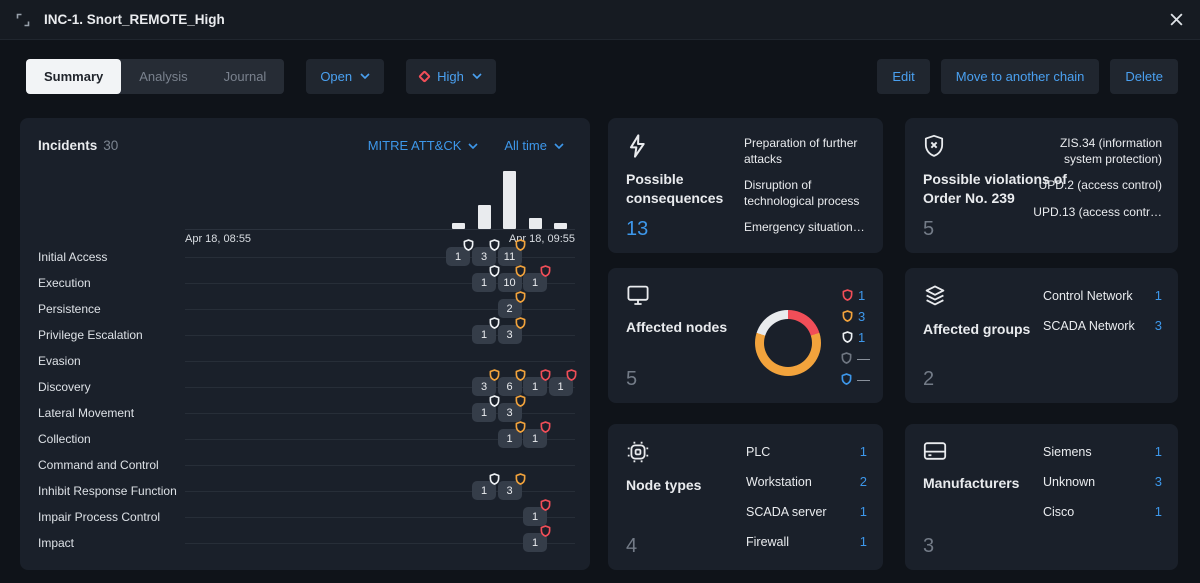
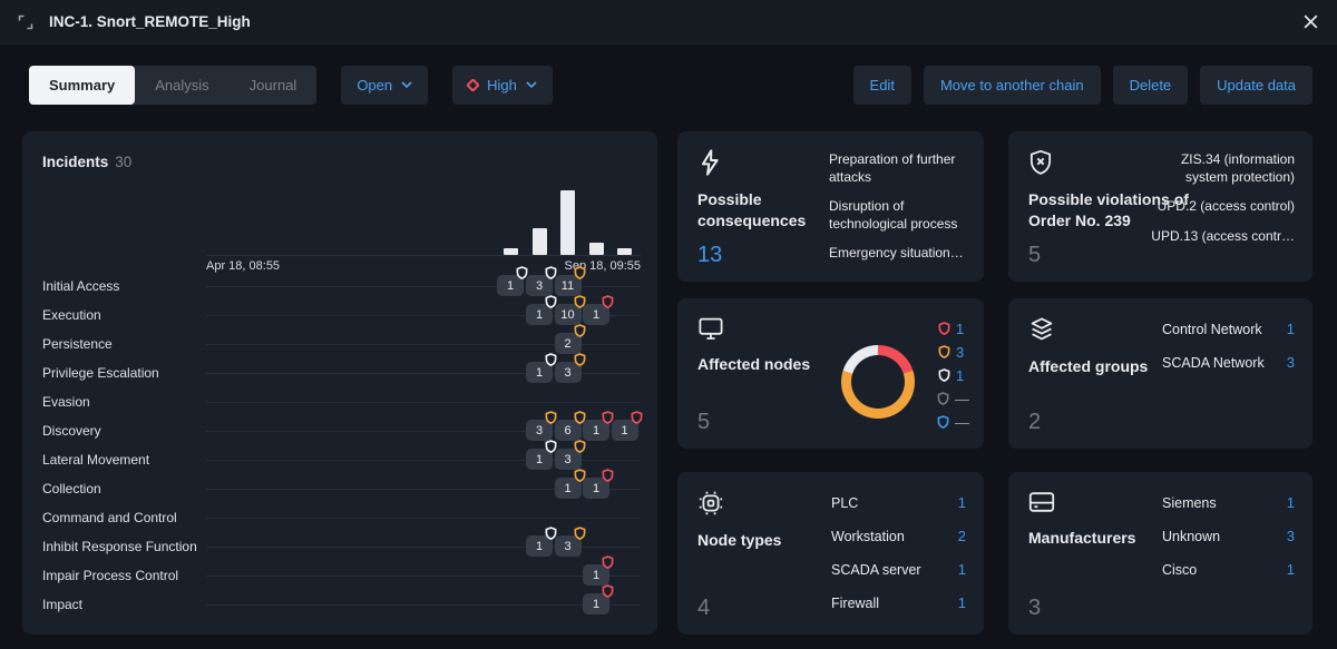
  INC-1. Snort_REMOTE_High
  Summary
  Analysis
  Journal
  Open
  High
  Edit
  Move to another chain
  Delete
+ Update data
  Incidents
  30
- MITRE ATT&CK
- All time
  Apr 18, 08:55
- Apr 18, 09:55
+ Sep 18, 09:55
  Initial Access
  1
  3
  11
  Execution
  1
  10
  1
  Persistence
  2
  Privilege Escalation
  1
  3
  Evasion
  Discovery
  3
  6
  1
  1
  Lateral Movement
  1
  3
  Collection
  1
  1
  Command and Control
  Inhibit Response Function
  1
  3
  Impair Process Control
  1
  Impact
  1
  Possible consequences
  13
  Preparation of further attacks
  Disruption of technological process
  Emergency situation…
  Possible violations of Order No. 239
  5
  ZIS.34 (information system protection)
  UPD.2 (access control)
  UPD.13 (access contr…
  Affected nodes
  5
  1
  3
  1
  —
  —
  Affected groups
  2
  Control Network
  1
  SCADA Network
  3
  Node types
  4
  PLC
  1
  Workstation
  2
  SCADA server
  1
  Firewall
  1
  Manufacturers
  3
  Siemens
  1
  Unknown
  3
  Cisco
  1
